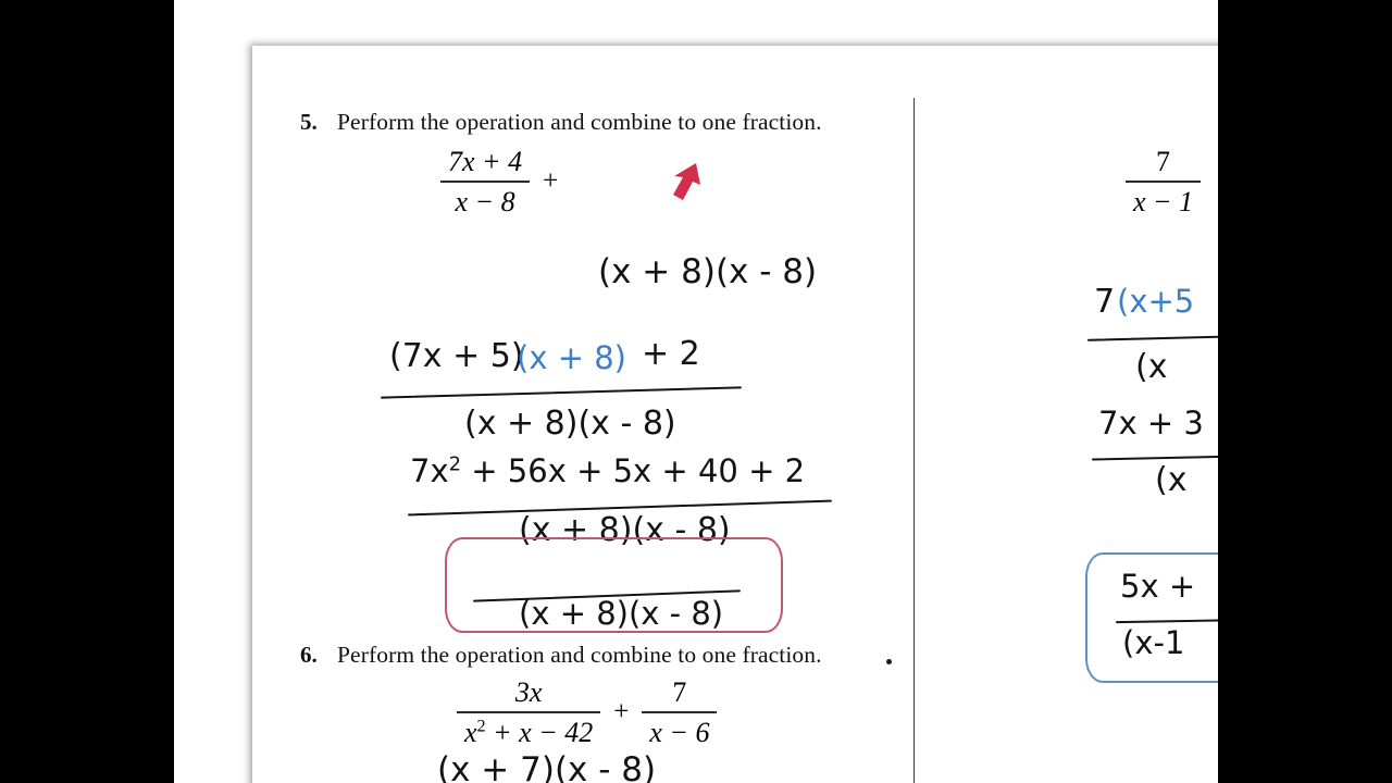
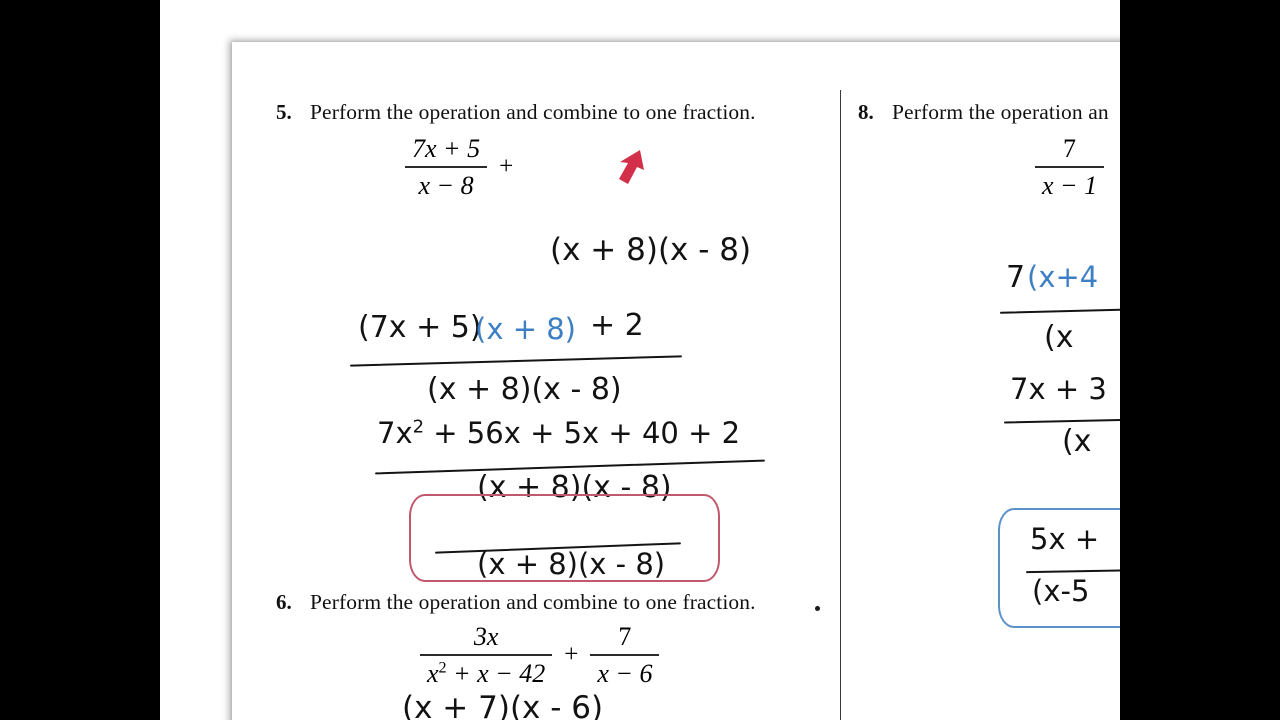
  5.
  Perform the operation and combine to one fraction.
- 7x + 4
+ 7x + 5
  x − 8
  +
  (x + 8)(x - 8)
  (7x + 5)
  (x + 8)
  + 2
  (x + 8)(x - 8)
  7x2 + 56x + 5x + 40 + 2
  (x + 8)(x - 8)
  (x + 8)(x - 8)
  6.
  Perform the operation and combine to one fraction.
  3x
  x2 + x − 42
  +
  7
  x − 6
- (x + 7)(x - 8)
+ (x + 7)(x - 6)
+ 8.
+ Perform the operation an
  7
  x − 1
  7
- (x+5
+ (x+4
  (x
  7x + 3
  (x
  5x +
- (x-1
+ (x-5
